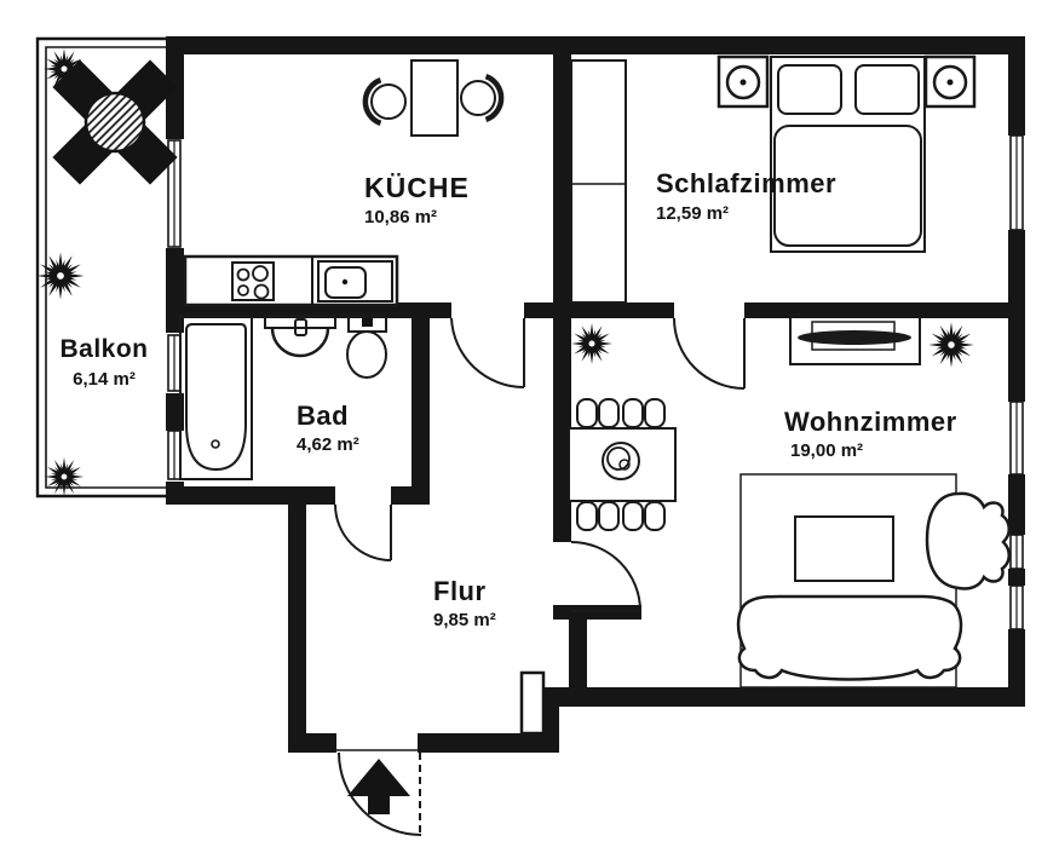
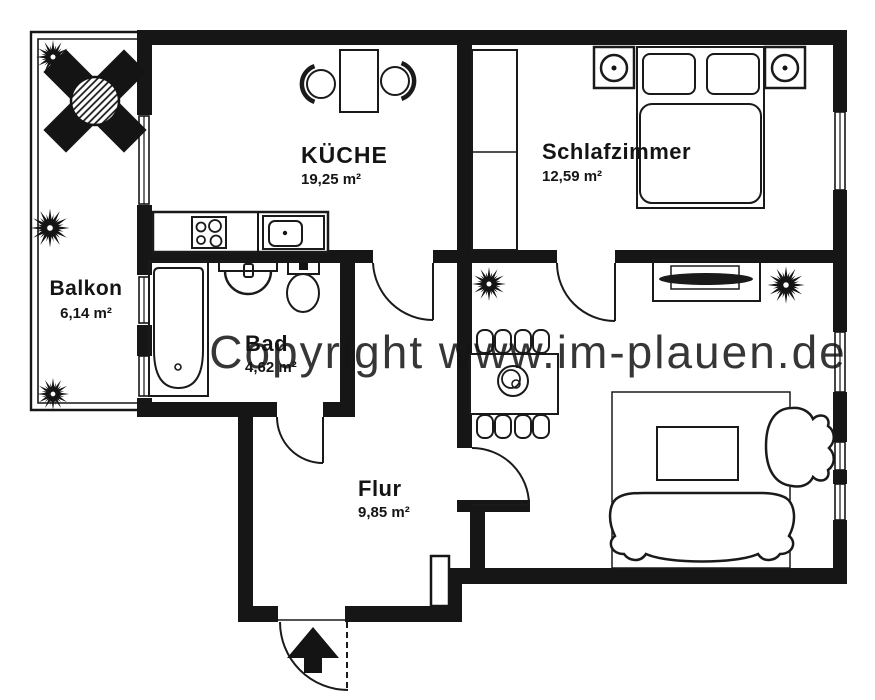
  Balkon
  6,14 m²
  KÜCHE
- 10,86 m²
+ 19,25 m²
  Schlafzimmer
  12,59 m²
  Bad
  4,62 m²
- Wohnzimmer
- 19,00 m²
  Flur
  9,85 m²
+ Copyright www.im-plauen.de
